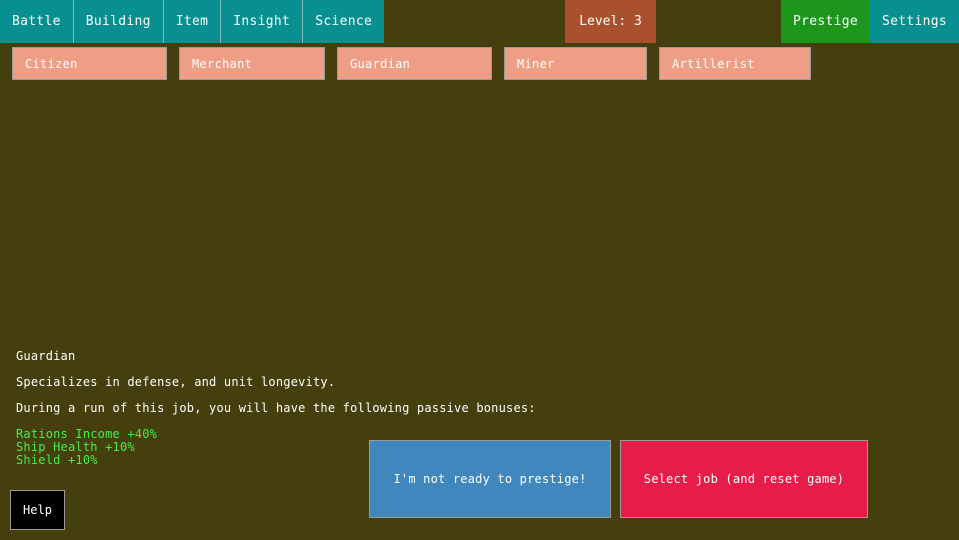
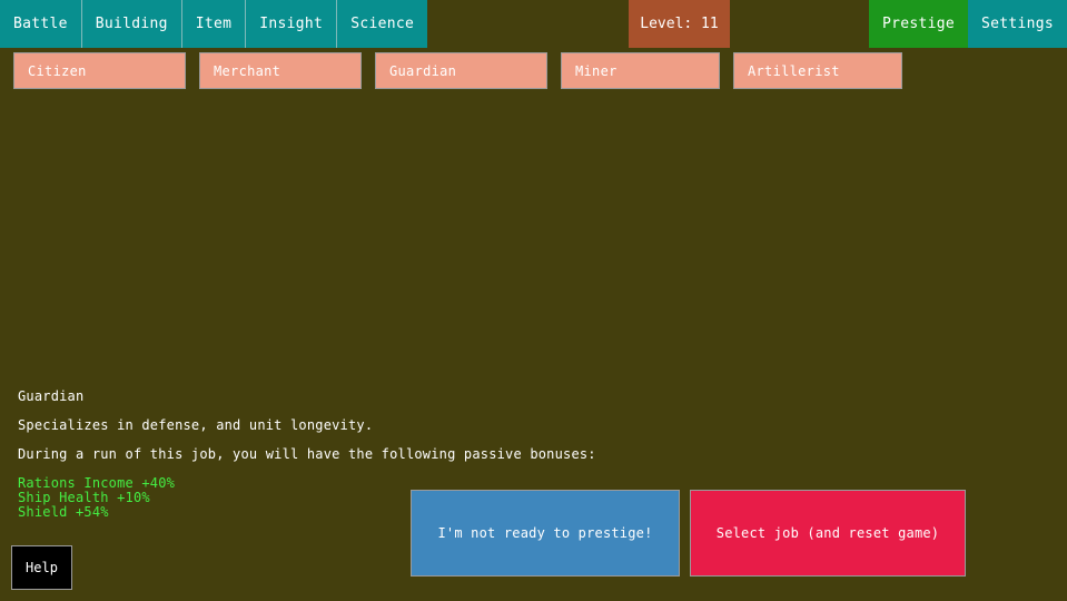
  Battle
  Building
  Item
  Insight
  Science
- Level: 3
+ Level: 11
  Prestige
  Settings
  Citizen
  Merchant
  Guardian
  Miner
  Artillerist
  Guardian
  Specializes in defense, and unit longevity.
  During a run of this job, you will have the following passive bonuses:
  Rations Income +40%
  Ship Health +10%
- Shield +10%
+ Shield +54%
  I'm not ready to prestige!
  Select job (and reset game)
  Help
